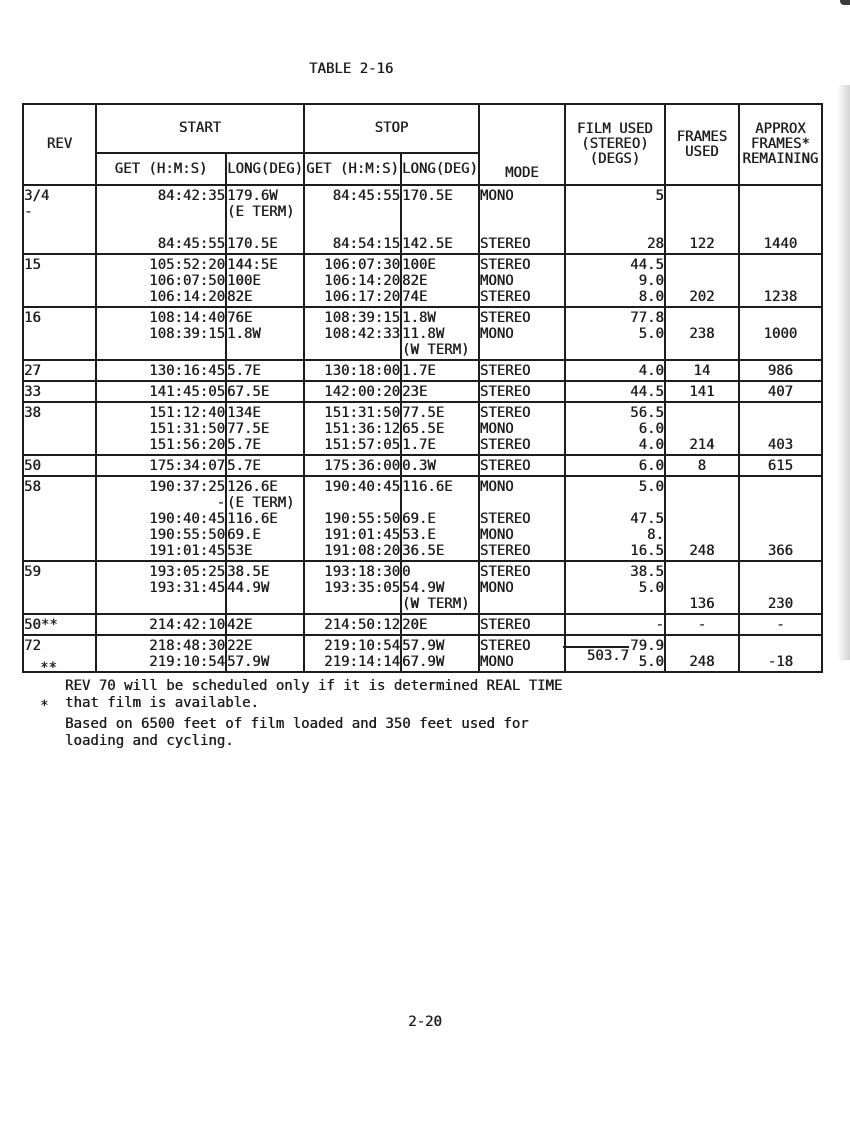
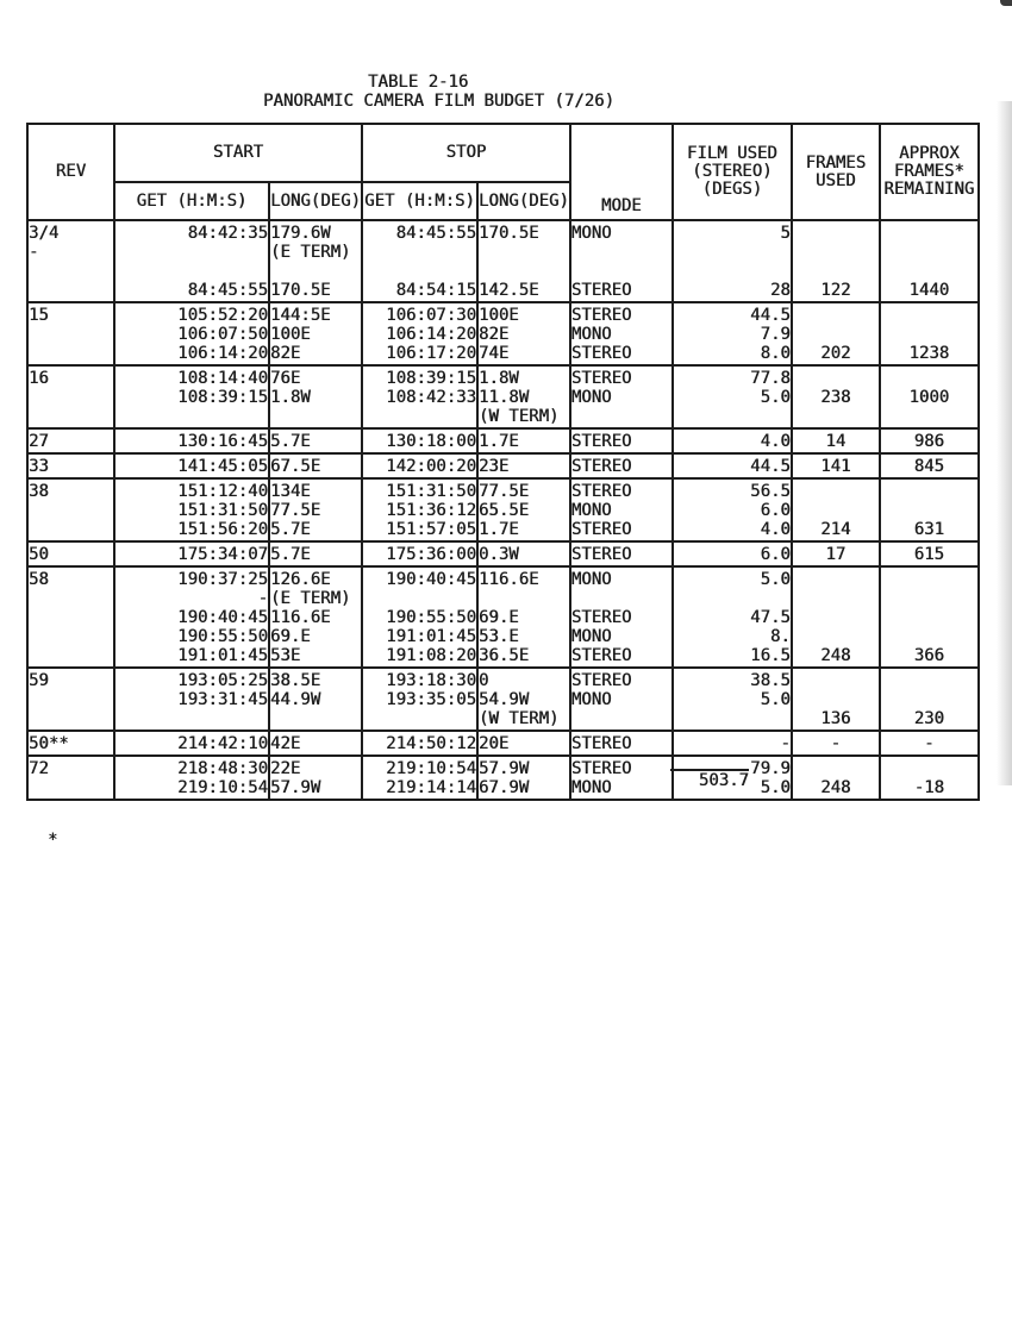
  TABLE 2-16
+ PANORAMIC CAMERA FILM BUDGET (7/26)
  REV	START	STOP	MODE	FILM USED (STEREO) (DEGS)	FRAMES USED	APPROX FRAMES* REMAINING
  GET (H:M:S)	LONG(DEG)	GET (H:M:S)	LONG(DEG)
  3/4-	84:42:35 84:45:55	179.6W(E TERM) 170.5E	84:45:55 84:54:15	170.5E 142.5E	MONO STEREO	5 28	122	1440
- 15	105:52:20106:07:50106:14:20	144:5E100E82E	106:07:30106:14:20106:17:20	100E82E74E	STEREOMONOSTEREO	44.59.08.0	202	1238
+ 15	105:52:20106:07:50106:14:20	144:5E100E82E	106:07:30106:14:20106:17:20	100E82E74E	STEREOMONOSTEREO	44.57.98.0	202	1238
  16	108:14:40108:39:15	76E1.8W	108:39:15108:42:33	1.8W11.8W(W TERM)	STEREOMONO	77.85.0	238	1000
  27	130:16:45	5.7E	130:18:00	1.7E	STEREO	4.0	14	986
- 33	141:45:05	67.5E	142:00:20	23E	STEREO	44.5	141	407
+ 33	141:45:05	67.5E	142:00:20	23E	STEREO	44.5	141	845
- 38	151:12:40151:31:50151:56:20	134E77.5E5.7E	151:31:50151:36:12151:57:05	77.5E65.5E1.7E	STEREOMONOSTEREO	56.56.04.0	214	403
+ 38	151:12:40151:31:50151:56:20	134E77.5E5.7E	151:31:50151:36:12151:57:05	77.5E65.5E1.7E	STEREOMONOSTEREO	56.56.04.0	214	631
- 50	175:34:07	5.7E	175:36:00	0.3W	STEREO	6.0	8	615
+ 50	175:34:07	5.7E	175:36:00	0.3W	STEREO	6.0	17	615
  58	190:37:25-190:40:45190:55:50191:01:45	126.6E(E TERM)116.6E69.E53E	190:40:45 190:55:50191:01:45191:08:20	116.6E 69.E53.E36.5E	MONO STEREOMONOSTEREO	5.0 47.58.16.5	248	366
  59	193:05:25193:31:45	38.5E44.9W	193:18:30193:35:05	054.9W(W TERM)	STEREOMONO	38.55.0	136	230
  50**	214:42:10	42E	214:50:12	20E	STEREO	-	-	-
  72	218:48:30219:10:54	22E57.9W	219:10:54219:14:14	57.9W67.9W	STEREOMONO	79.95.0	248	-18
  503.7
- **
- REV 70 will be scheduled only if it is determined REAL TIME
- that film is available.
  *
- Based on 6500 feet of film loaded and 350 feet used for
- loading and cycling.
- 2-20
